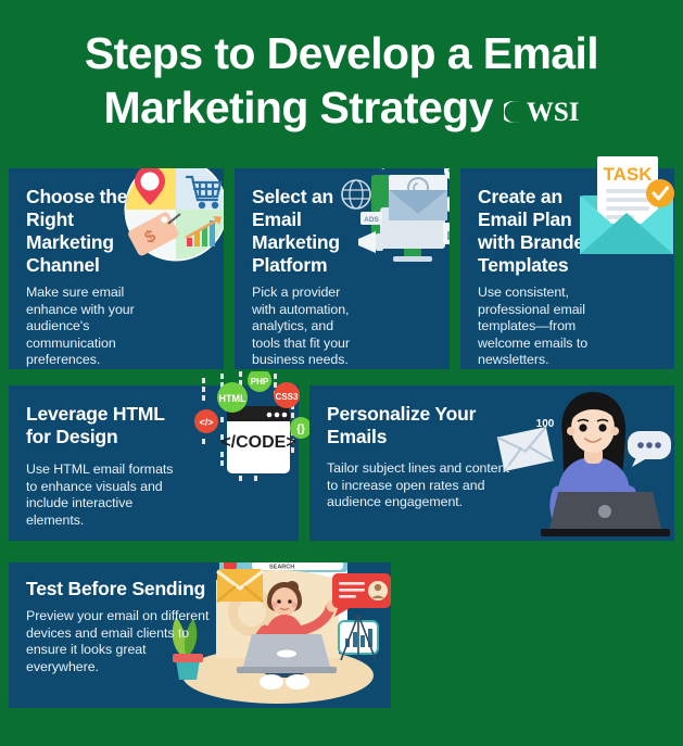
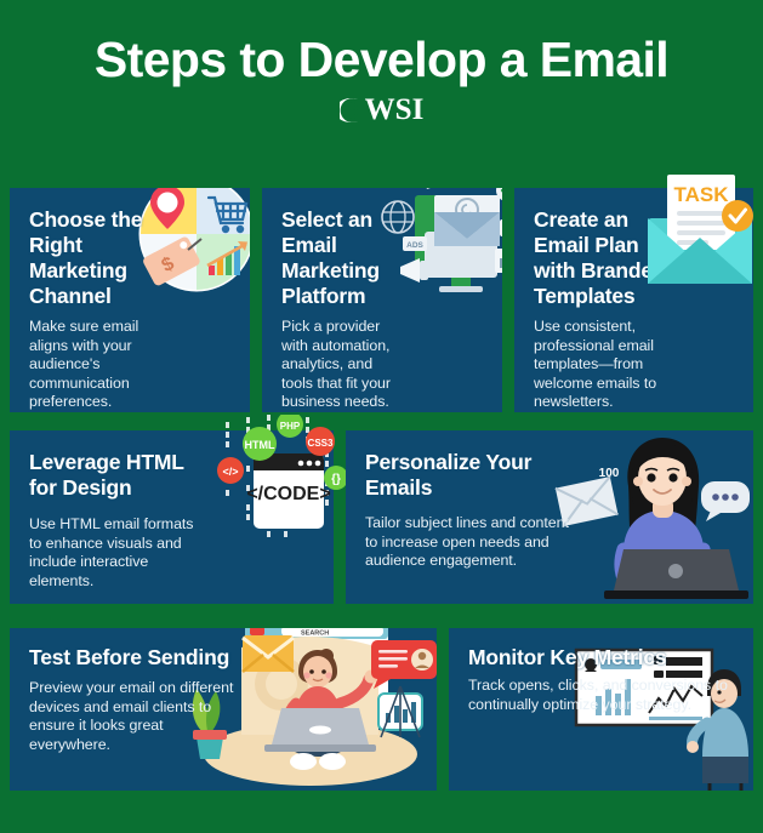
  Steps to Develop a Email
- Marketing Strategy
  WSI
  Choose the Right Marketing Channel
- Make sure email enhance with your audience's communication preferences.
+ Make sure email aligns with your audience's communication preferences.
  Select an Email Marketing Platform
  Pick a provider with automation, analytics, and tools that fit your business needs.
  Create an Email Plan with Brande Templates
  Use consistent, professional email templates—from welcome emails to newsletters.
  TASK
  Leverage HTML for Design
  Use HTML email formats to enhance visuals and include interactive elements.
  100
  Personalize Your Emails
- Tailor subject lines and content to increase open rates and audience engagement.
+ Tailor subject lines and content to increase open needs and audience engagement.
  </CODE>
  HTML
  PHP
  CSS3
  </>
  {}
  Test Before Sending
  Preview your email on different devices and email clients to ensure it looks great everywhere.
+ Monitor Key Metrics
+ Track opens, clicks, and conversions to continually optimize your strategy.
